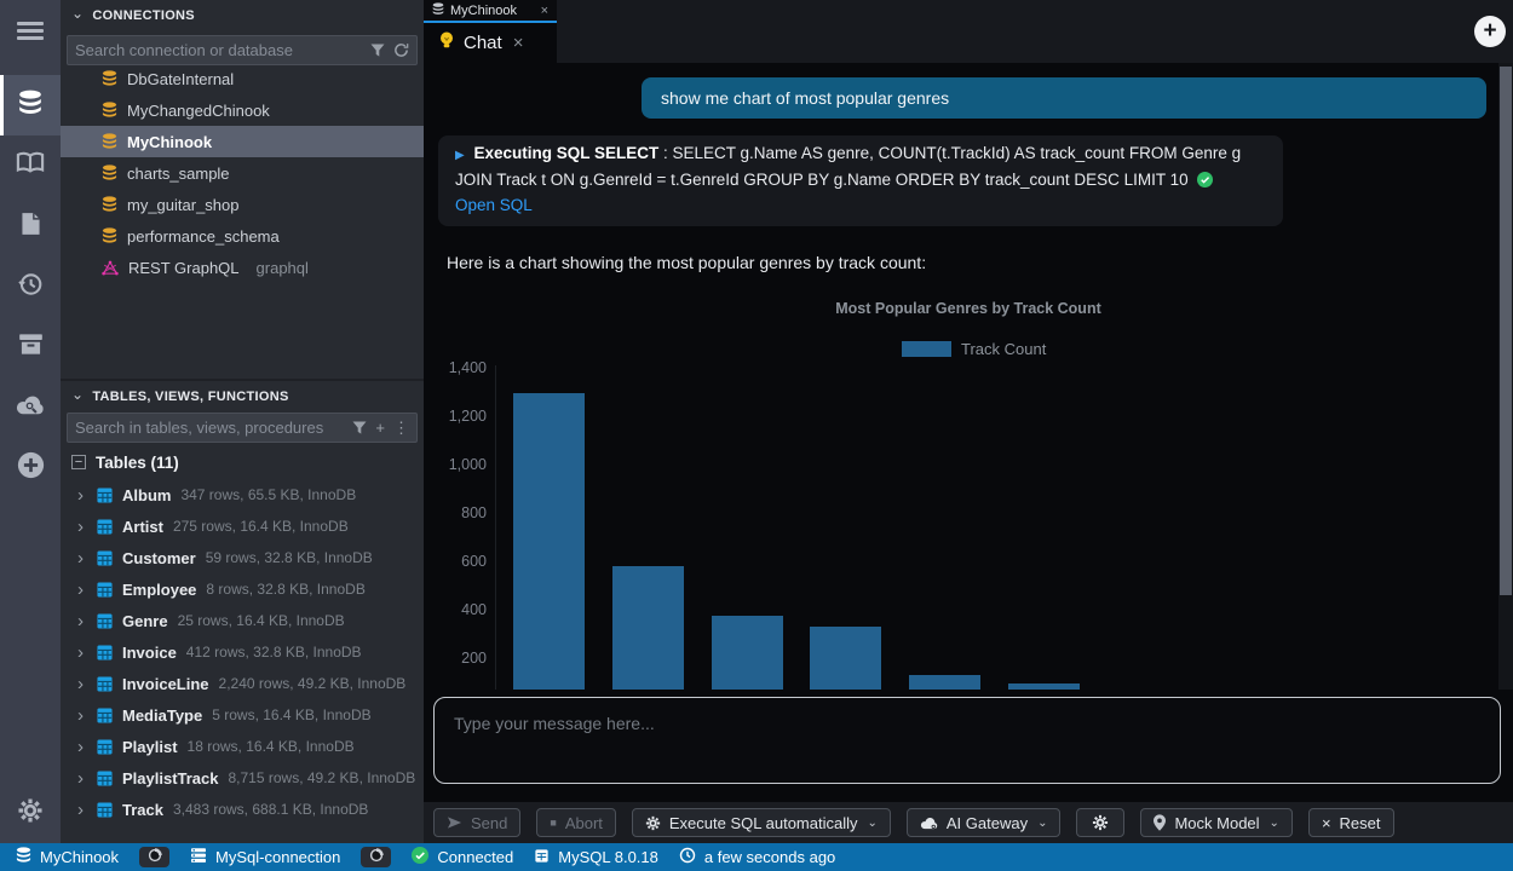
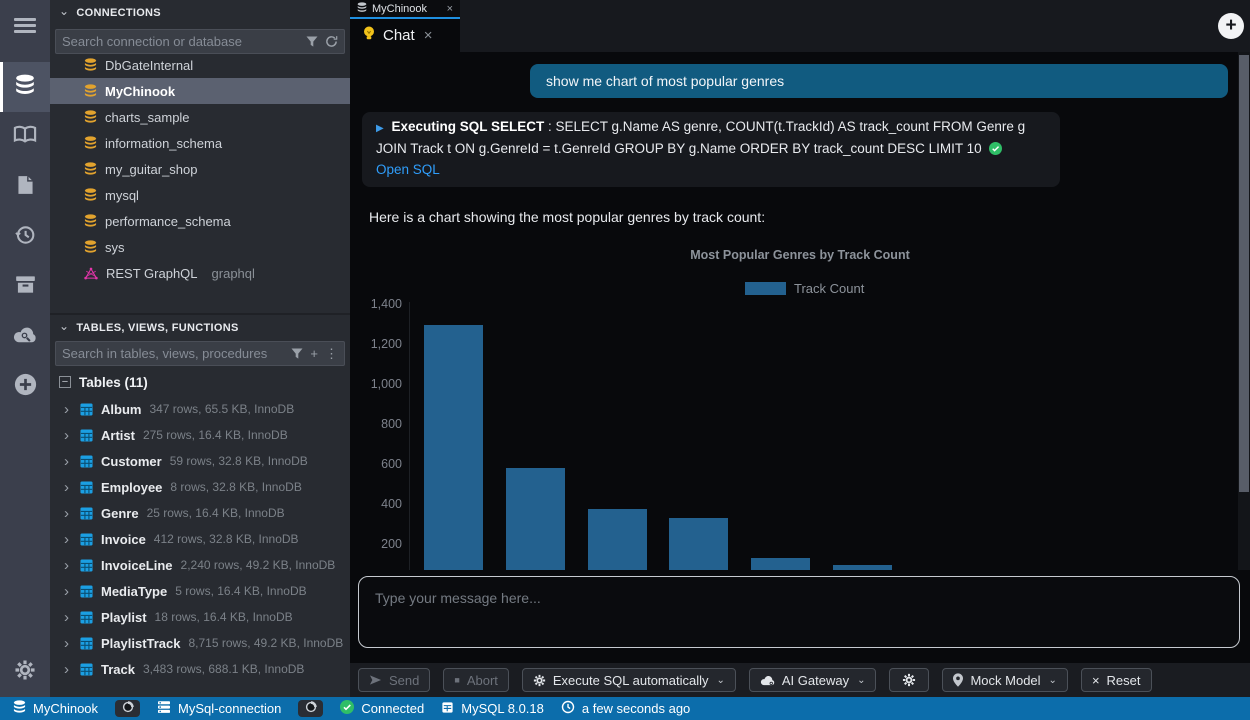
  ⌄
  CONNECTIONS
  Search connection or database
  DbGateInternal
- MyChangedChinook
  MyChinook
  charts_sample
+ information_schema
  my_guitar_shop
+ mysql
  performance_schema
+ sys
  REST GraphQL
  graphql
  ⌄
  TABLES, VIEWS, FUNCTIONS
  Search in tables, views, procedures
  +
  ⋮
  −
  Tables (11)
  ›
  Album
  347 rows, 65.5 KB, InnoDB
  ›
  Artist
  275 rows, 16.4 KB, InnoDB
  ›
  Customer
  59 rows, 32.8 KB, InnoDB
  ›
  Employee
  8 rows, 32.8 KB, InnoDB
  ›
  Genre
  25 rows, 16.4 KB, InnoDB
  ›
  Invoice
  412 rows, 32.8 KB, InnoDB
  ›
  InvoiceLine
  2,240 rows, 49.2 KB, InnoDB
  ›
  MediaType
  5 rows, 16.4 KB, InnoDB
  ›
  Playlist
  18 rows, 16.4 KB, InnoDB
  ›
  PlaylistTrack
  8,715 rows, 49.2 KB, InnoDB
  ›
  Track
  3,483 rows, 688.1 KB, InnoDB
  MyChinook
  ×
  Chat
  ×
  +
  show me chart of most popular genres
  ▶ Executing SQL SELECT : SELECT g.Name AS genre, COUNT(t.TrackId) AS track_count FROM Genre g JOIN Track t ON g.GenreId = t.GenreId GROUP BY g.Name ORDER BY track_count DESC LIMIT 10
  Open SQL
  Here is a chart showing the most popular genres by track count:
  Most Popular Genres by Track Count
  Track Count
  1,400
  1,200
  1,000
  800
  600
  400
  200
  Type your message here...
  Send
  ■
  Abort
  Execute SQL automatically
  ⌄
  AI Gateway
  ⌄
  Mock Model
  ⌄
  ×
  Reset
  MyChinook
  MySql-connection
  Connected
  MySQL 8.0.18
  a few seconds ago
